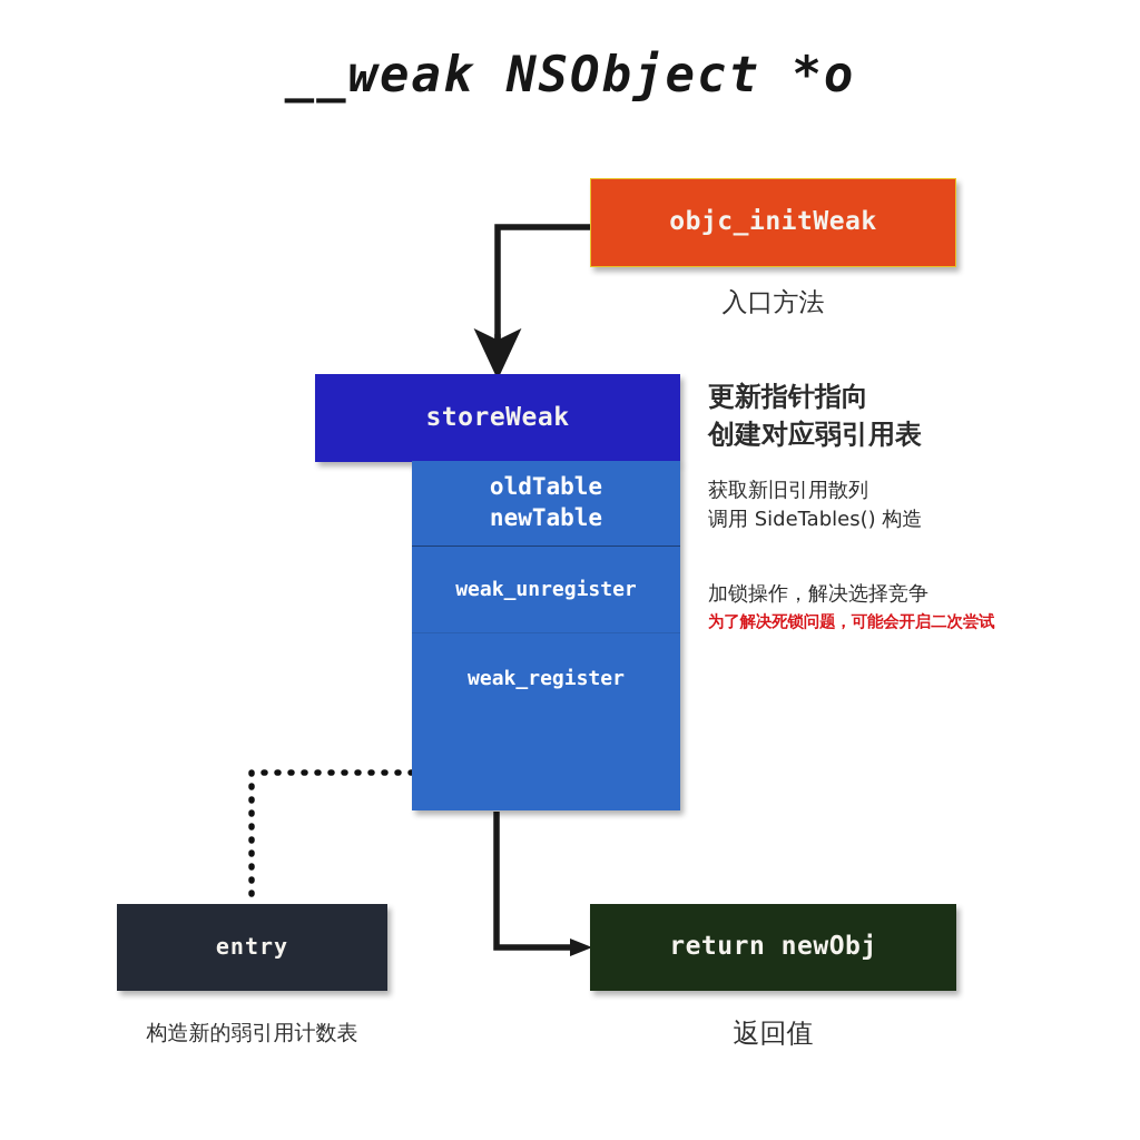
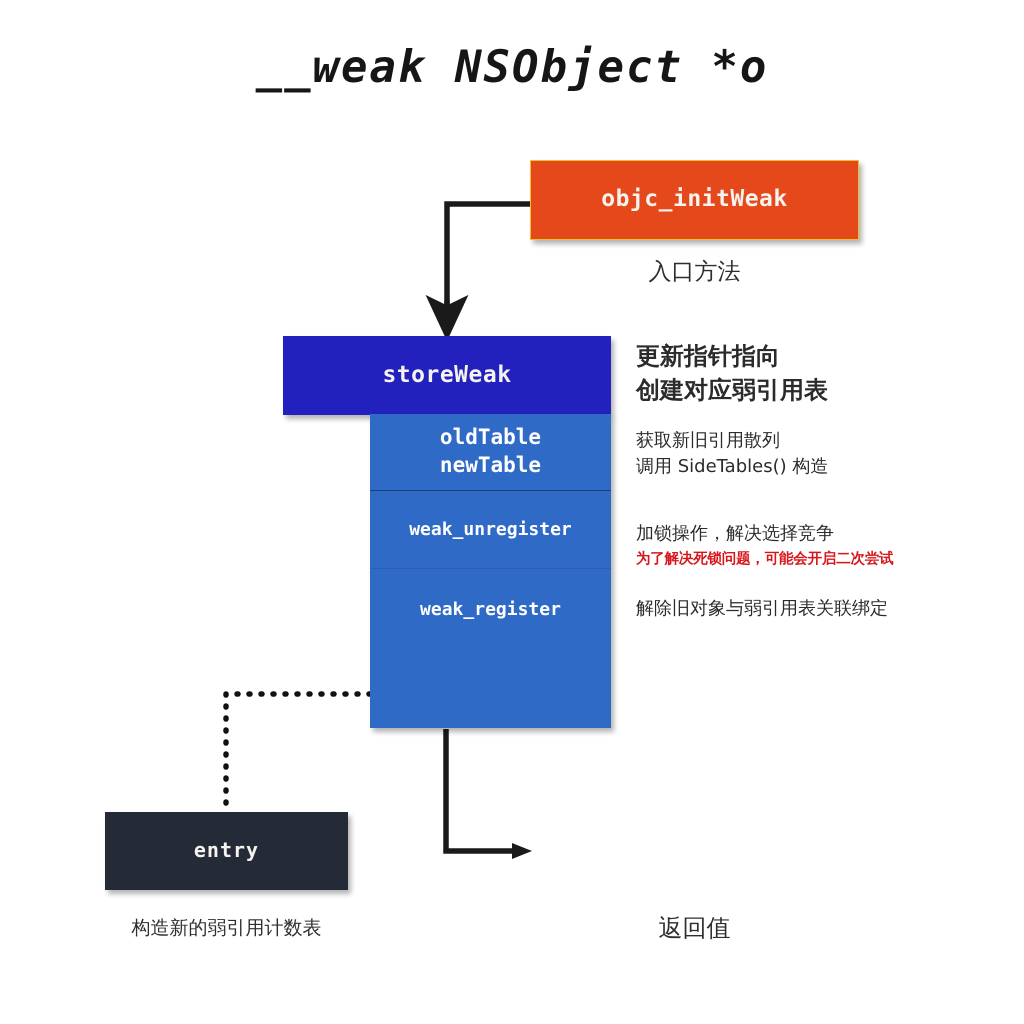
  __weak NSObject *o
  objc_initWeak
  入口方法
  storeWeak
  oldTable
  newTable
  weak_unregister
  weak_register
  entry
  构造新的弱引用计数表
- return newObj
  返回值
  更新指针指向
  创建对应弱引用表
  获取新旧引用散列
  调用 SideTables() 构造
  加锁操作，解决选择竞争
  为了解决死锁问题，可能会开启二次尝试
+ 解除旧对象与弱引用表关联绑定
